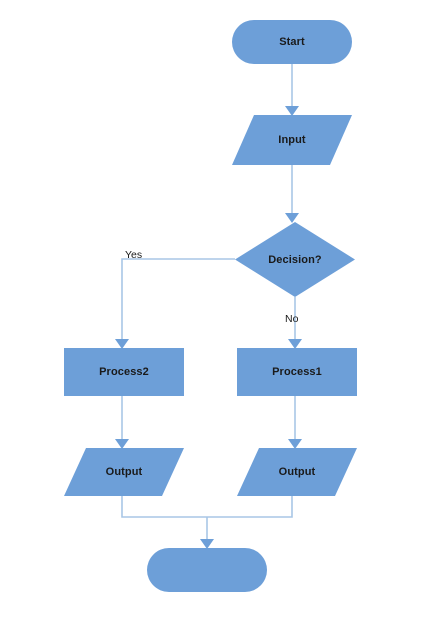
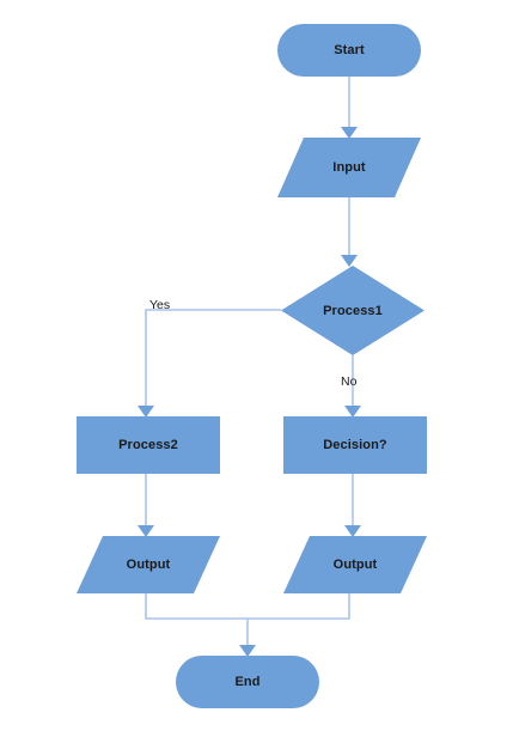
  Start
  Input
- Decision?
+ Process1
  Process2
- Process1
+ Decision?
  Output
  Output
+ End
  Yes
  No
